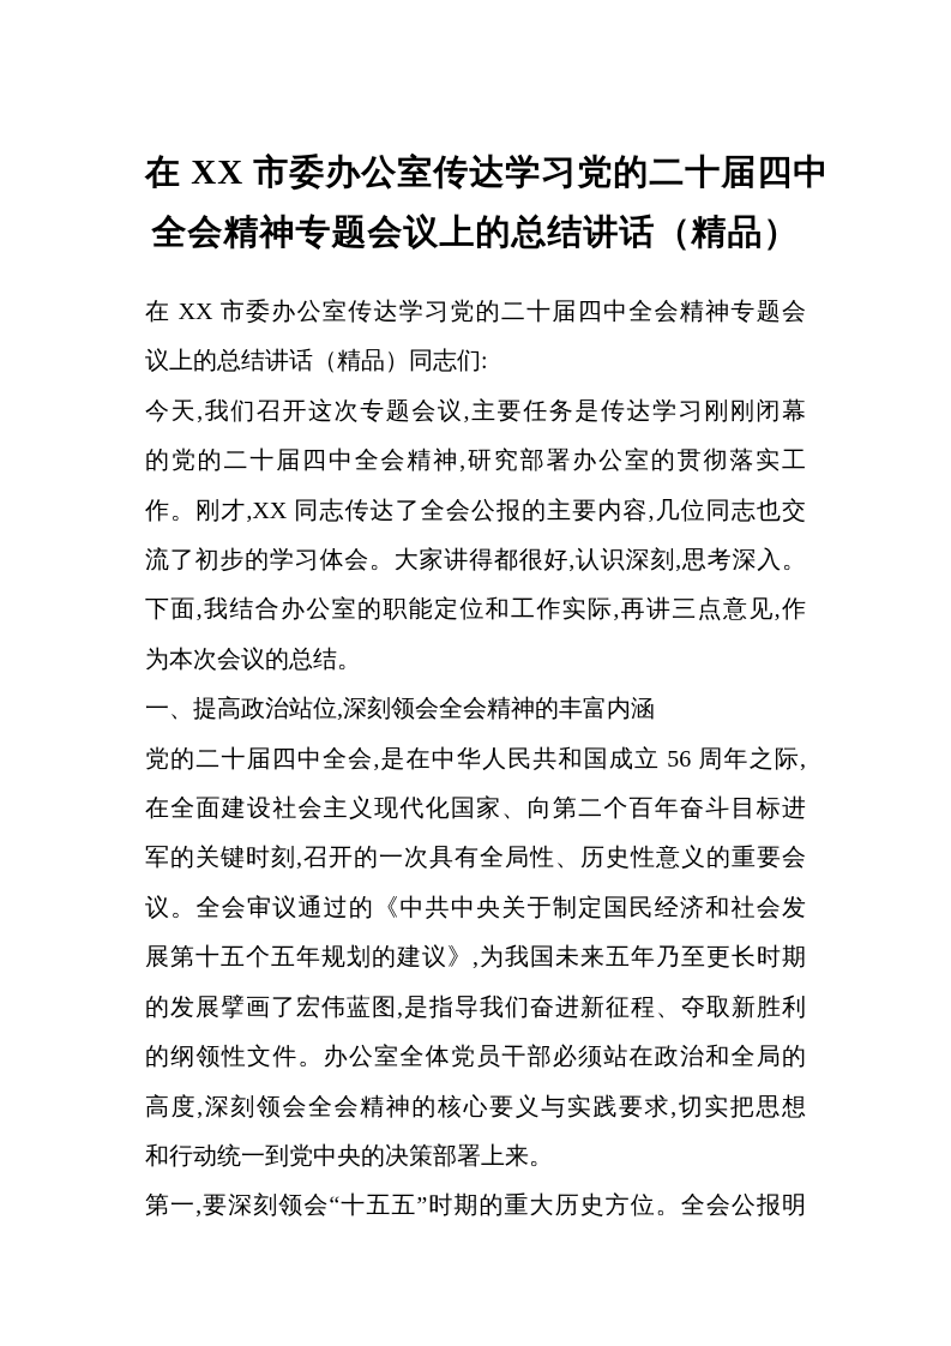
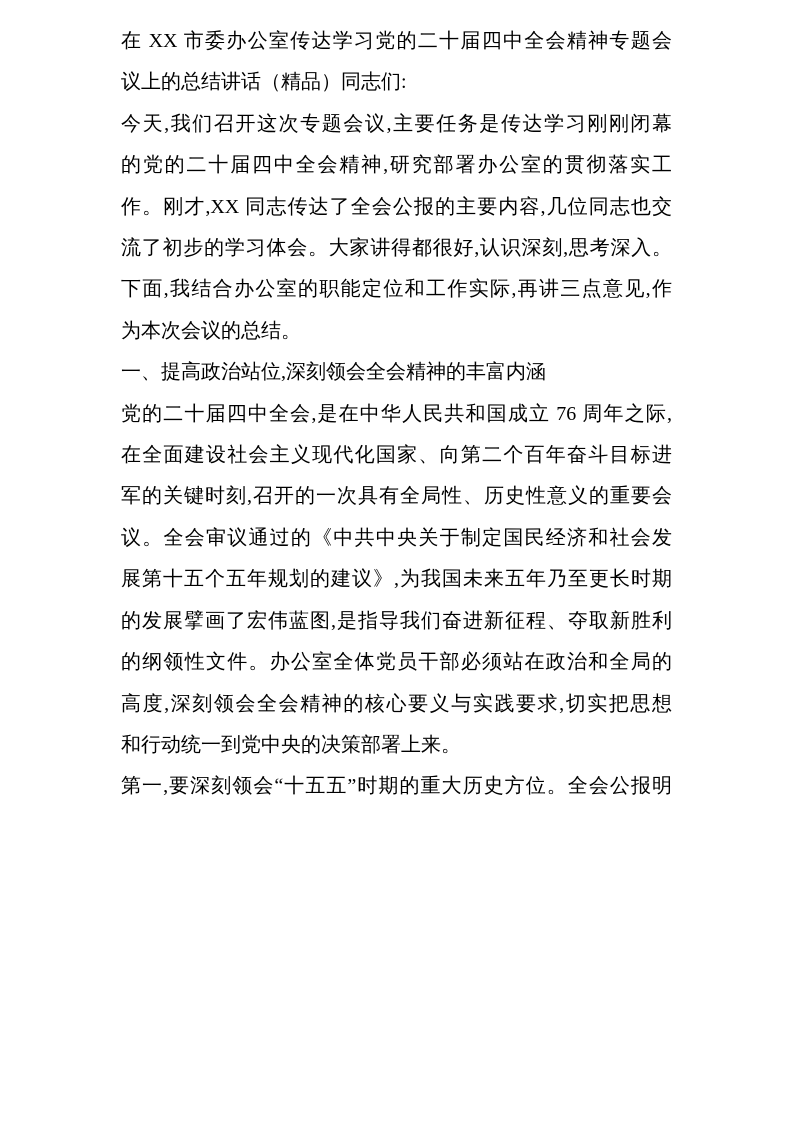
- 在 XX 市委办公室传达学习党的二十届四中
- 全会精神专题会议上的总结讲话（精品）
  在 XX 市委办公室传达学习党的二十届四中全会精神专题会
  议上的总结讲话（精品）同志们:
  今天,我们召开这次专题会议,主要任务是传达学习刚刚闭幕
  的党的二十届四中全会精神,研究部署办公室的贯彻落实工
  作。刚才,XX 同志传达了全会公报的主要内容,几位同志也交
  流了初步的学习体会。大家讲得都很好,认识深刻,思考深入。
  下面,我结合办公室的职能定位和工作实际,再讲三点意见,作
  为本次会议的总结。
  一、提高政治站位,深刻领会全会精神的丰富内涵
- 党的二十届四中全会,是在中华人民共和国成立 56 周年之际,
+ 党的二十届四中全会,是在中华人民共和国成立 76 周年之际,
  在全面建设社会主义现代化国家、向第二个百年奋斗目标进
  军的关键时刻,召开的一次具有全局性、历史性意义的重要会
  议。全会审议通过的《中共中央关于制定国民经济和社会发
  展第十五个五年规划的建议》,为我国未来五年乃至更长时期
  的发展擘画了宏伟蓝图,是指导我们奋进新征程、夺取新胜利
  的纲领性文件。办公室全体党员干部必须站在政治和全局的
  高度,深刻领会全会精神的核心要义与实践要求,切实把思想
  和行动统一到党中央的决策部署上来。
  第一,要深刻领会“十五五”时期的重大历史方位。全会公报明
